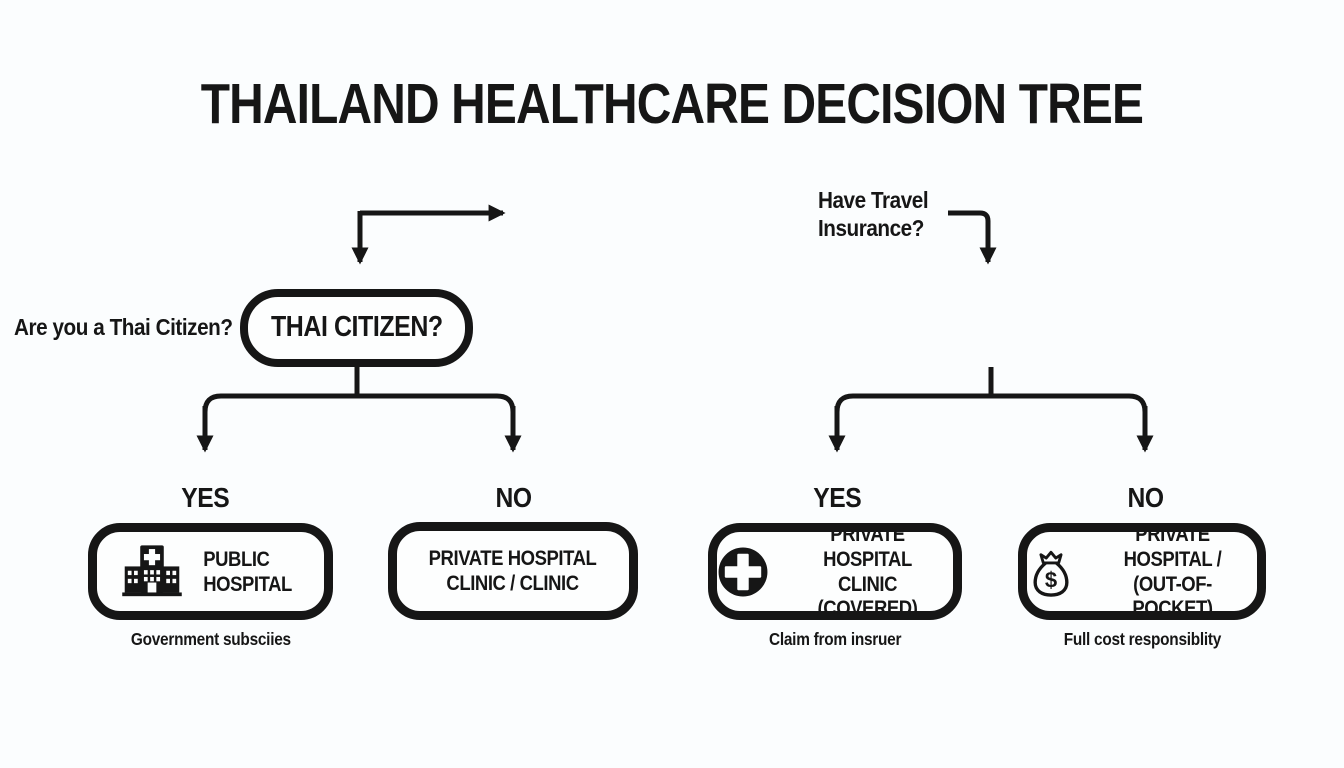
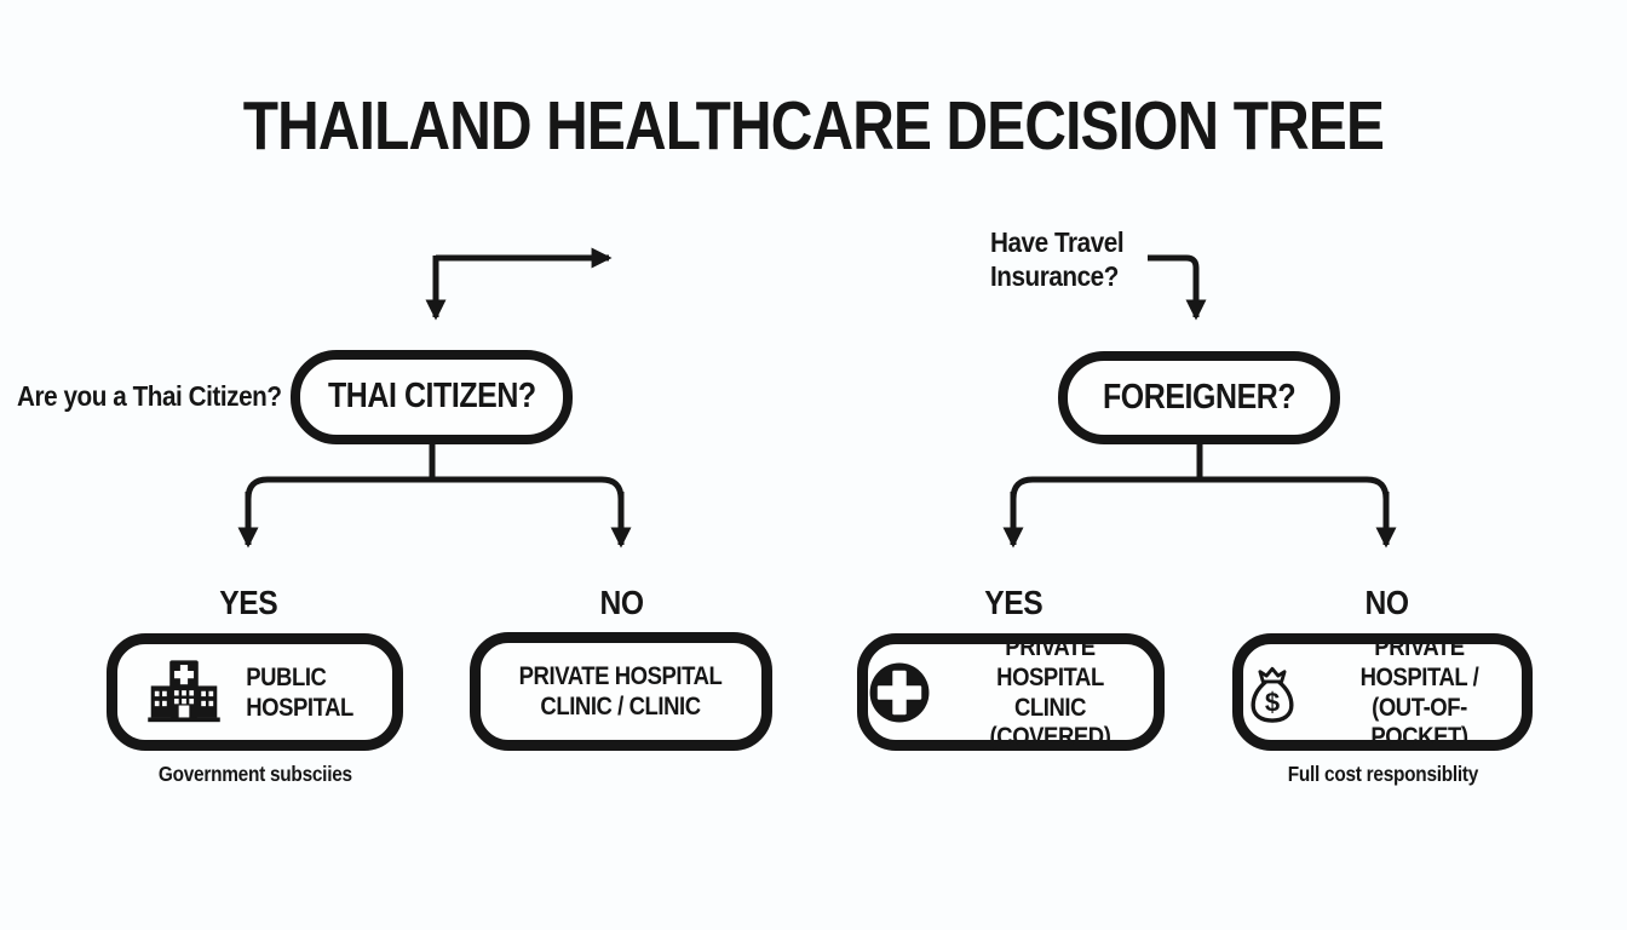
  THAILAND HEALTHCARE DECISION TREE
  Are you a Thai Citizen?
  Have Travel
  Insurance?
  THAI CITIZEN?
+ FOREIGNER?
  YES
  NO
  YES
  NO
  PUBLIC
  HOSPITAL
  PRIVATE HOSPITAL
  CLINIC / CLINIC
  PRIVATE HOSPITAL
  CLINIC (COVERED)
  $
  PRIVATE HOSPITAL /
  (OUT-OF-POCKET)
  Government subsciies
- Claim from insruer
  Full cost responsiblity
